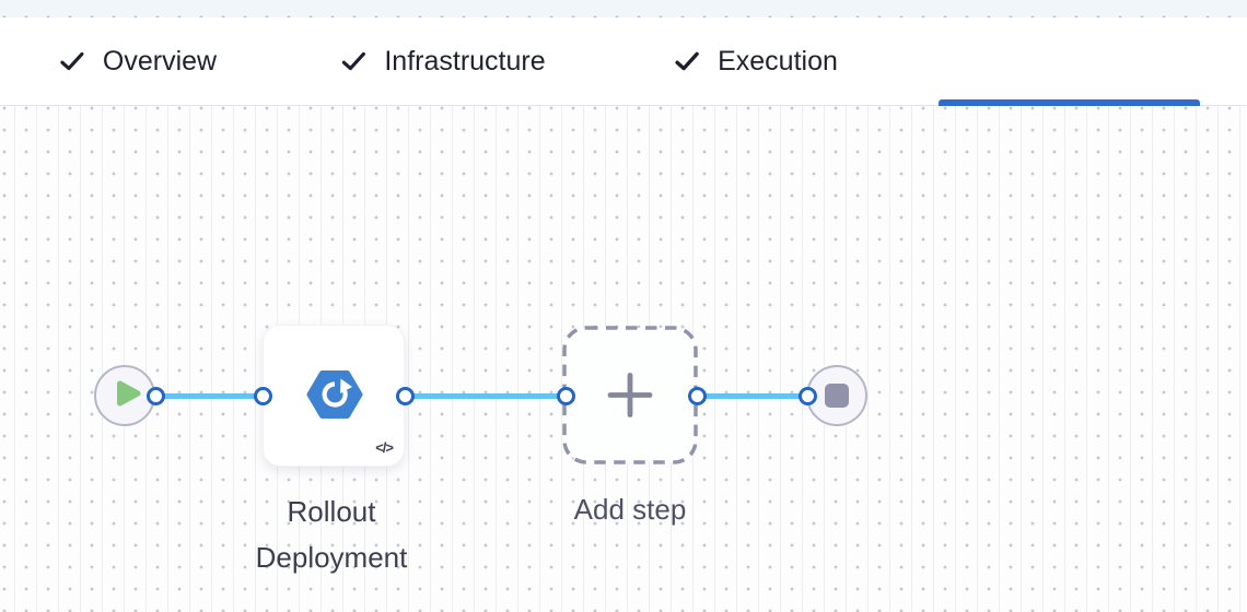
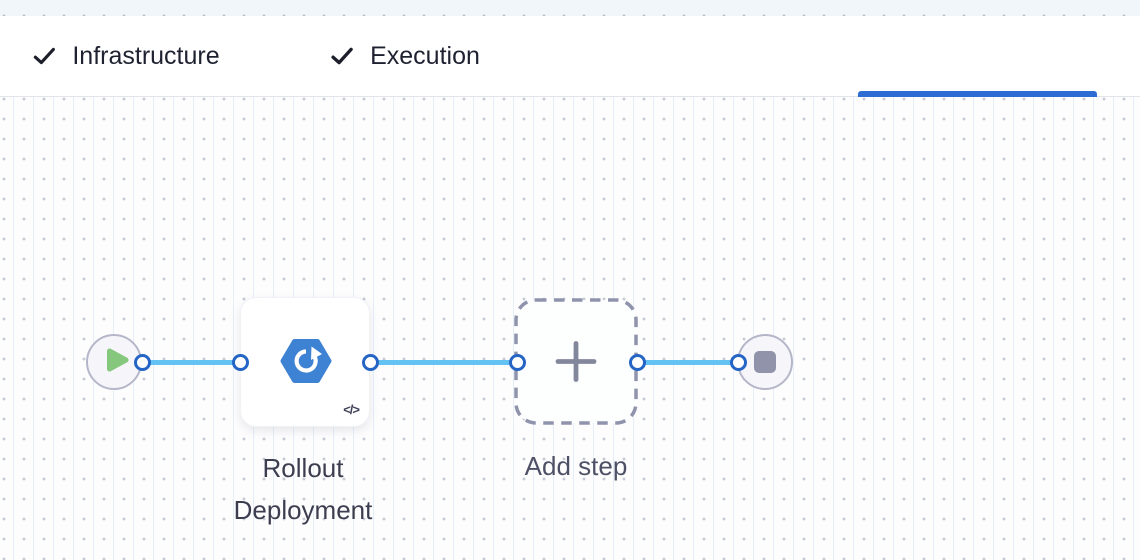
- Overview
  Infrastructure
  Execution
  </>
  Rollout Deployment
  Add step
